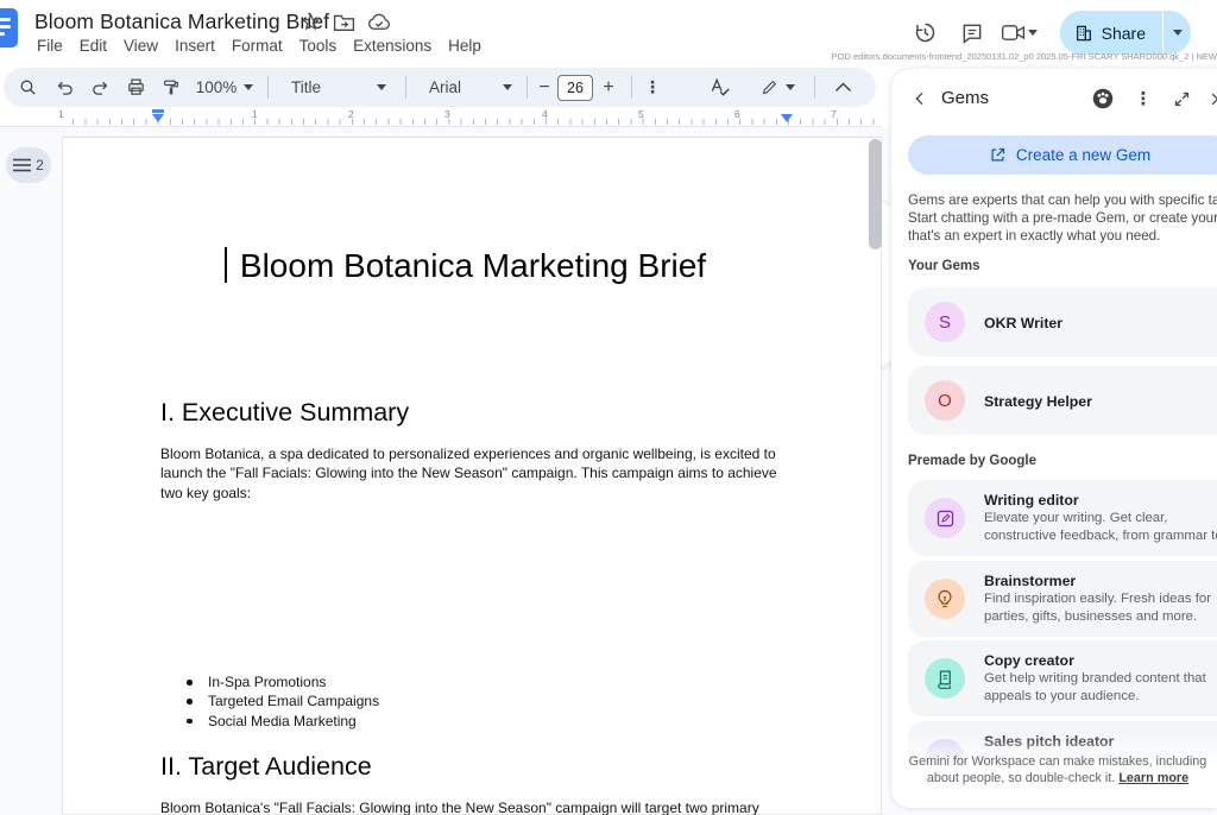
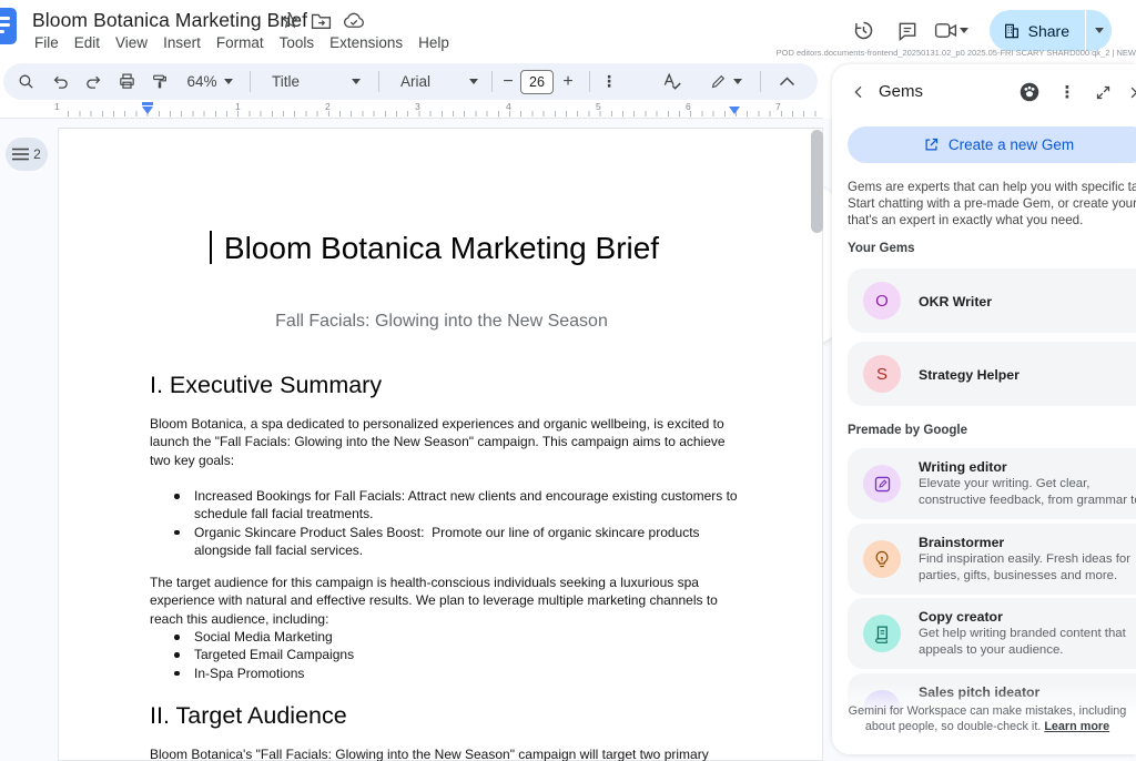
  2
  Bloom Botanica Marketing Brief
+ Fall Facials: Glowing into the New Season
  I. Executive Summary
  Bloom Botanica, a spa dedicated to personalized experiences and organic wellbeing, is excited to
  launch the "Fall Facials: Glowing into the New Season" campaign. This campaign aims to achieve
  two key goals:
+ Increased Bookings for Fall Facials: Attract new clients and encourage existing customers to
+ schedule fall facial treatments.
+ Organic Skincare Product Sales Boost: Promote our line of organic skincare products
+ alongside fall facial services.
+ The target audience for this campaign is health-conscious individuals seeking a luxurious spa
+ experience with natural and effective results. We plan to leverage multiple marketing channels to
+ reach this audience, including:
- In-Spa Promotions
+ Social Media Marketing
  Targeted Email Campaigns
- Social Media Marketing
+ In-Spa Promotions
  II. Target Audience
  Bloom Botanica's "Fall Facials: Glowing into the New Season" campaign will target two primary
  Bloom Botanica Marketing Brif
  File
  Edit
  View
  Insert
  Format
  Tools
  Extensions
  Help
  Share
  POD editors.documents-frontend_20250131.02_p0 2025.05-FRI SCARY SHARD000 qk_2 | NEW
- 100%
+ 64%
  Title
  Arial
  −
  26
  +
  ⋮
  1
  1
  2
  3
  4
  5
  6
  7
  Gems
  ⋮
  Create a new Gem
  Gems are experts that can help you with specific ta
  Start chatting with a pre-made Gem, or create your
  that's an expert in exactly what you need.
  Your Gems
- S
+ O
  OKR Writer
- O
+ S
  Strategy Helper
  Premade by Google
  Writing editor
  Elevate your writing. Get clear,
  constructive feedback, from grammar t
  Brainstormer
  Find inspiration easily. Fresh ideas for
  parties, gifts, businesses and more.
  Copy creator
  Get help writing branded content that
  appeals to your audience.
  Gemini for Workspace can make mistakes, including
  about people, so double-check it. Learn more
